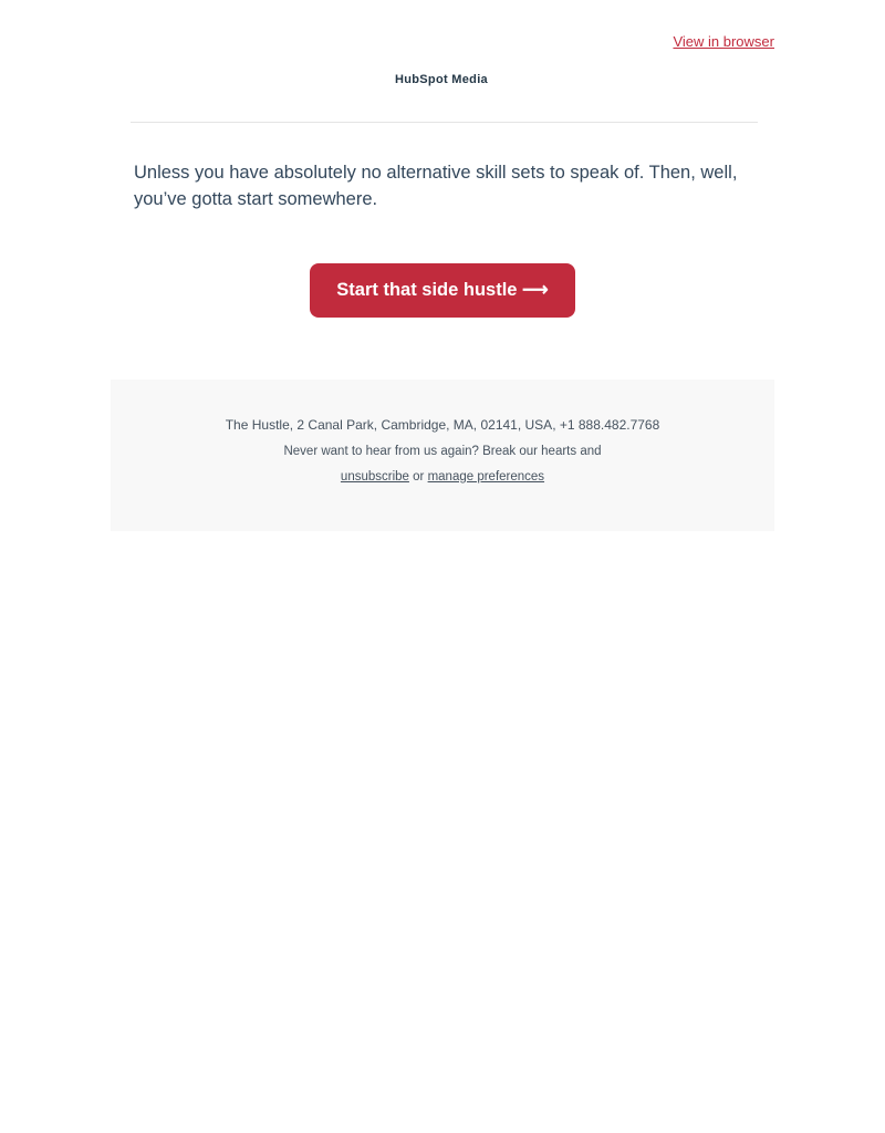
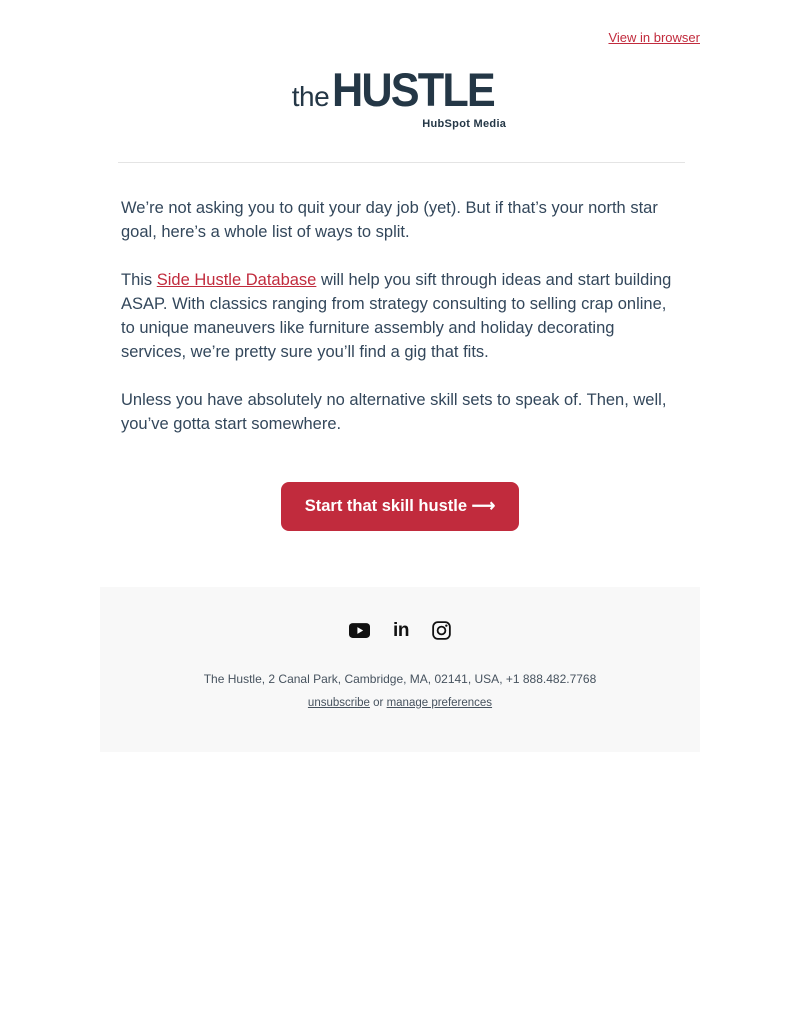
  View in browser
+ the
+ HUSTLE
  HubSpot Media
+ We’re not asking you to quit your day job (yet). But if that’s your north star goal, here’s a whole list of ways to split.
+ This Side Hustle Database will help you sift through ideas and start building ASAP. With classics ranging from strategy consulting to selling crap online, to unique maneuvers like furniture assembly and holiday decorating services, we’re pretty sure you’ll find a gig that fits.
  Unless you have absolutely no alternative skill sets to speak of. Then, well, you’ve gotta start somewhere.
- Start that side hustle ⟶
+ Start that skill hustle ⟶
+ in
  The Hustle, 2 Canal Park, Cambridge, MA, 02141, USA, +1 888.482.7768
- Never want to hear from us again? Break our hearts and
  unsubscribe or manage preferences
